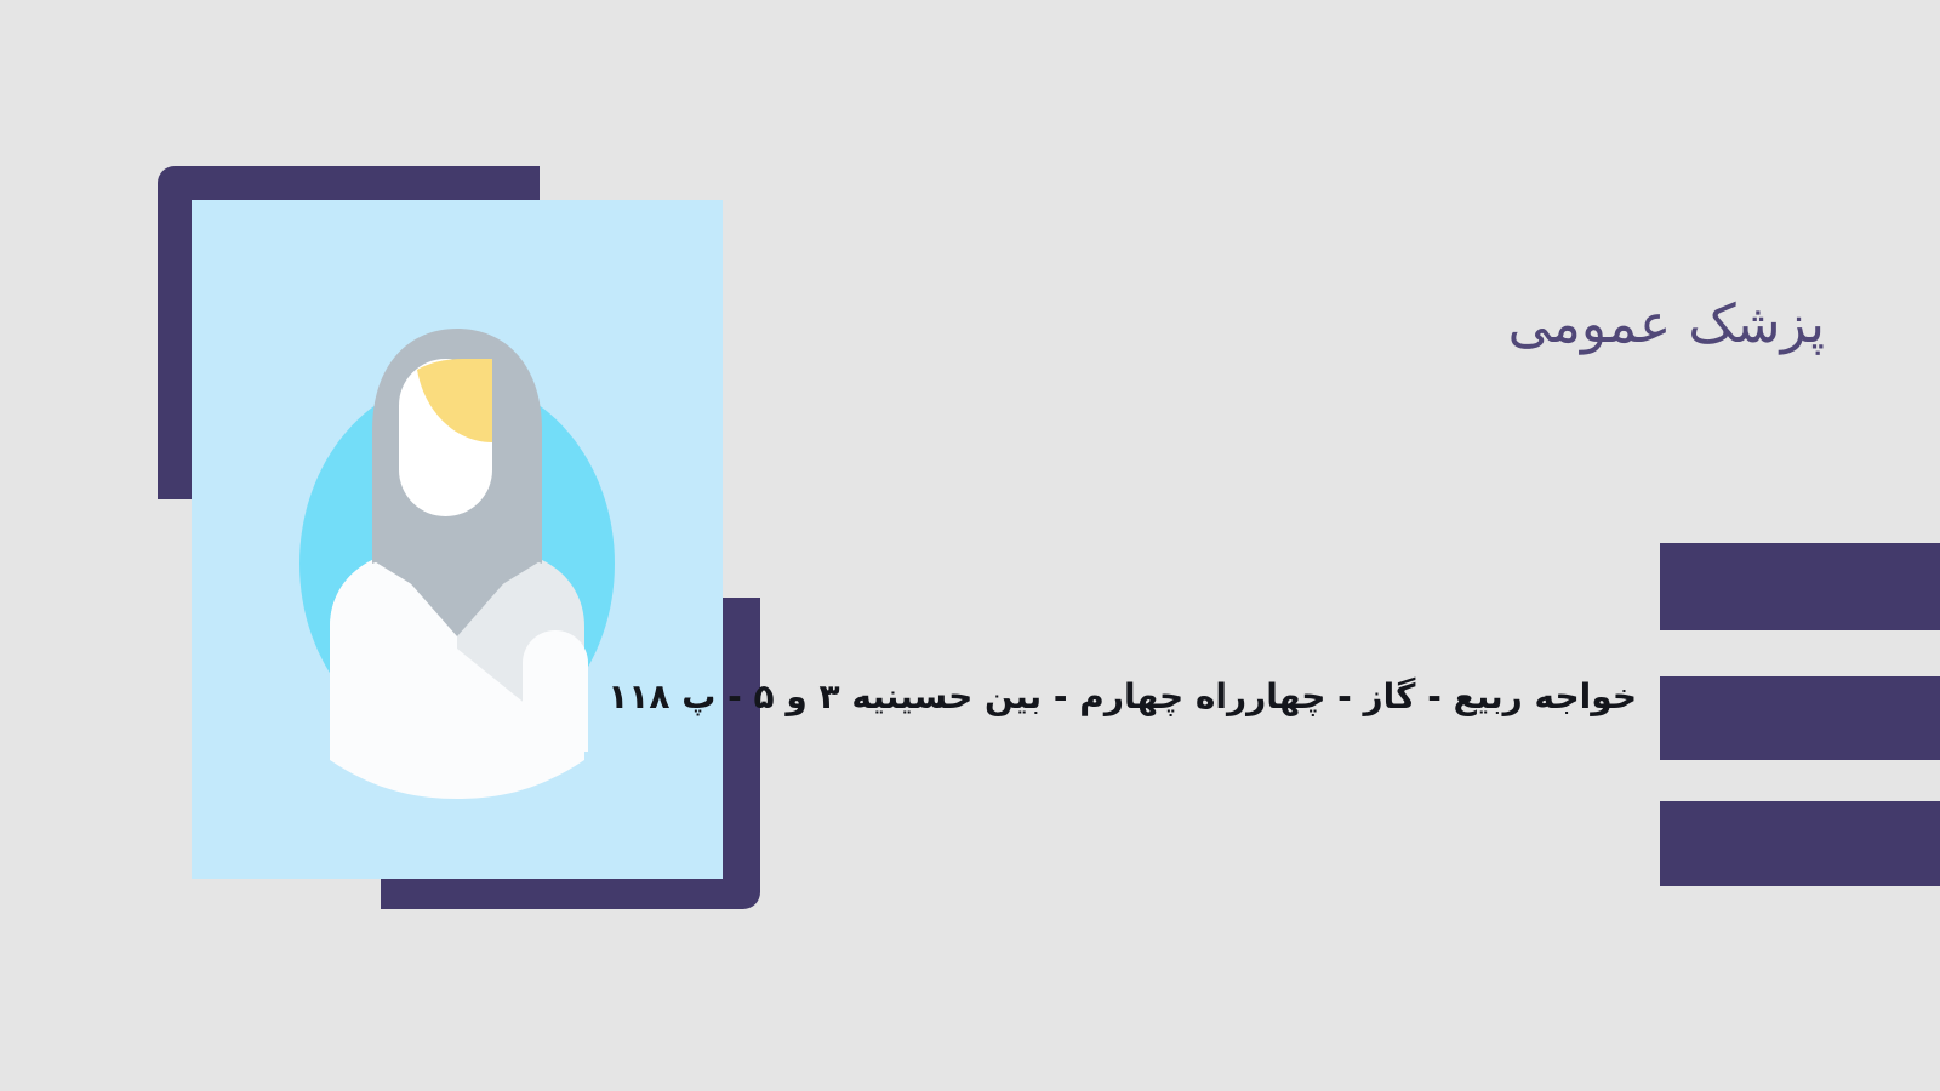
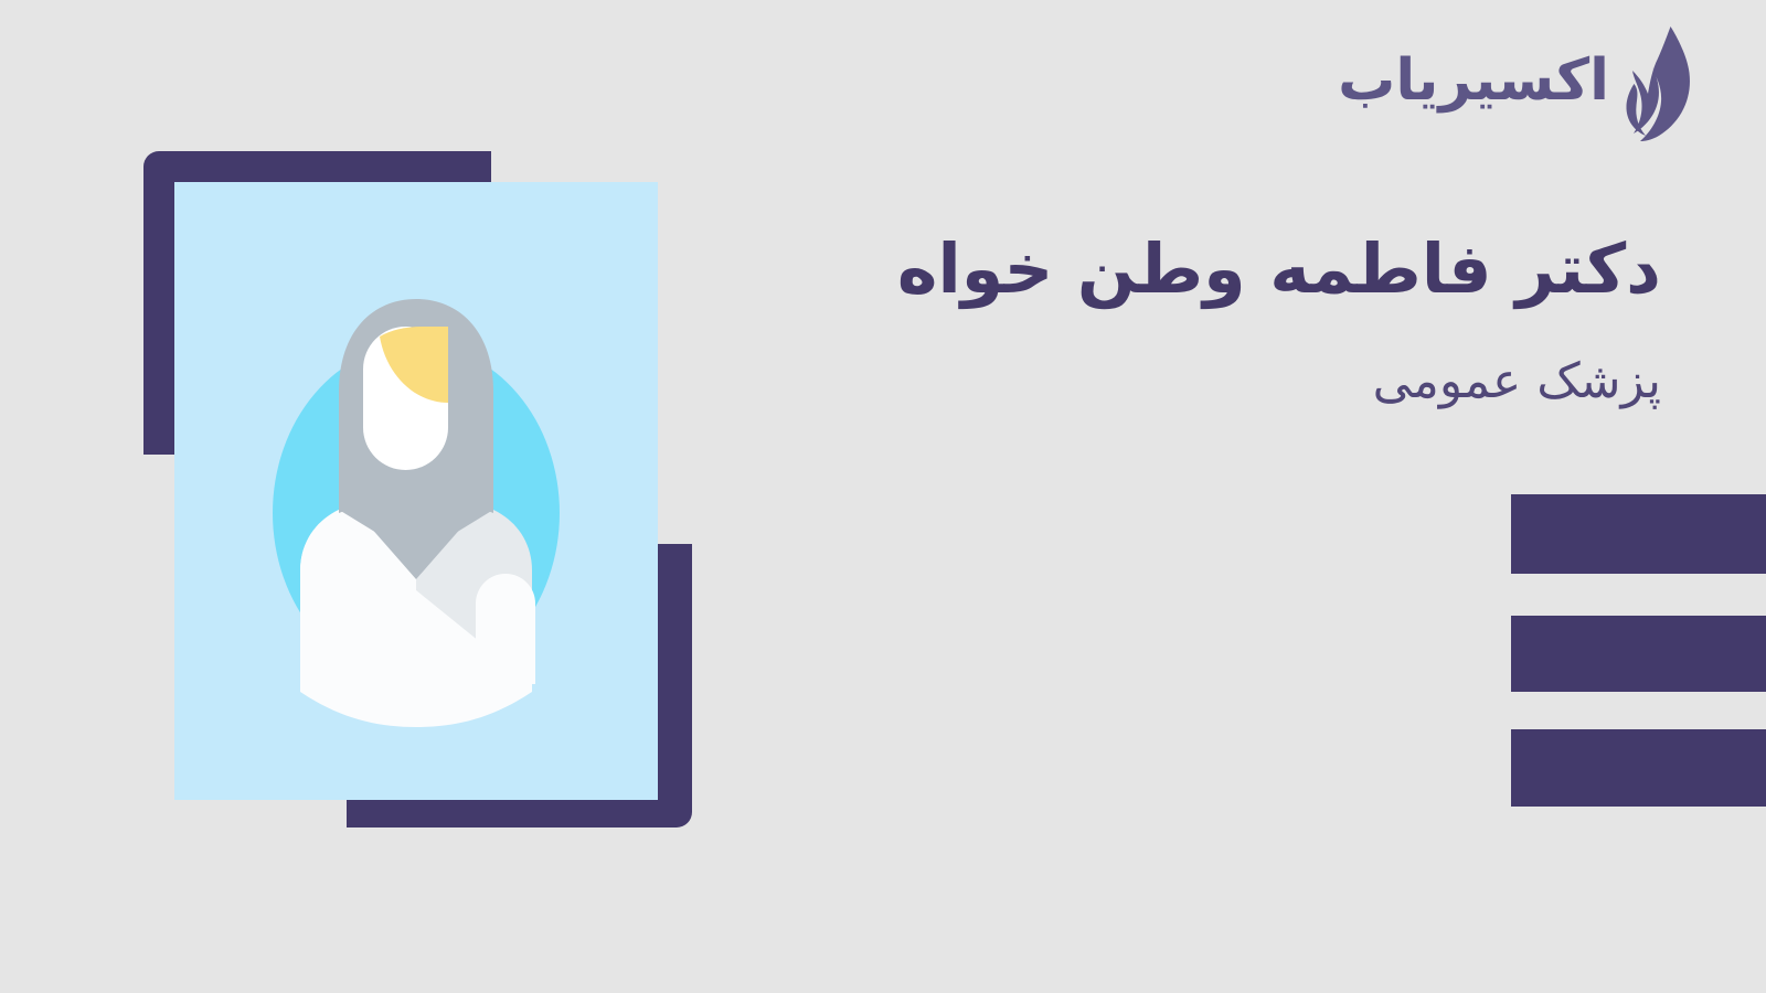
+ اکسیریاب
+ دکتر فاطمه وطن خواه
  پزشک عمومی
- خواجه ربیع - گاز - چهارراه چهارم - بین حسینیه ۳ و ۵ - پ ۱۱۸
